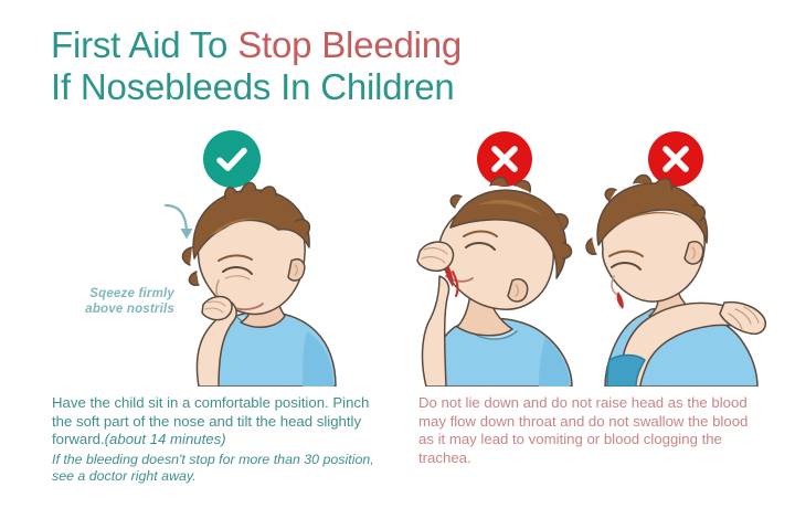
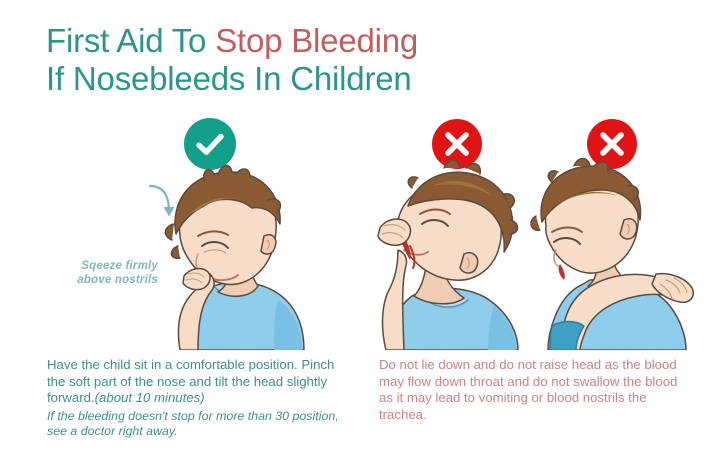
  First Aid To Stop Bleeding
  If Nosebleeds In Children
  Sqeeze firmly
  above nostrils
- Have the child sit in a comfortable position. Pinch the soft part of the nose and tilt the head slightly forward.(about 14 minutes)
+ Have the child sit in a comfortable position. Pinch the soft part of the nose and tilt the head slightly forward.(about 10 minutes)
  If the bleeding doesn't stop for more than 30 position, see a doctor right away.
- Do not lie down and do not raise head as the blood may flow down throat and do not swallow the blood as it may lead to vomiting or blood clogging the trachea.
+ Do not lie down and do not raise head as the blood may flow down throat and do not swallow the blood as it may lead to vomiting or blood nostrils the trachea.
